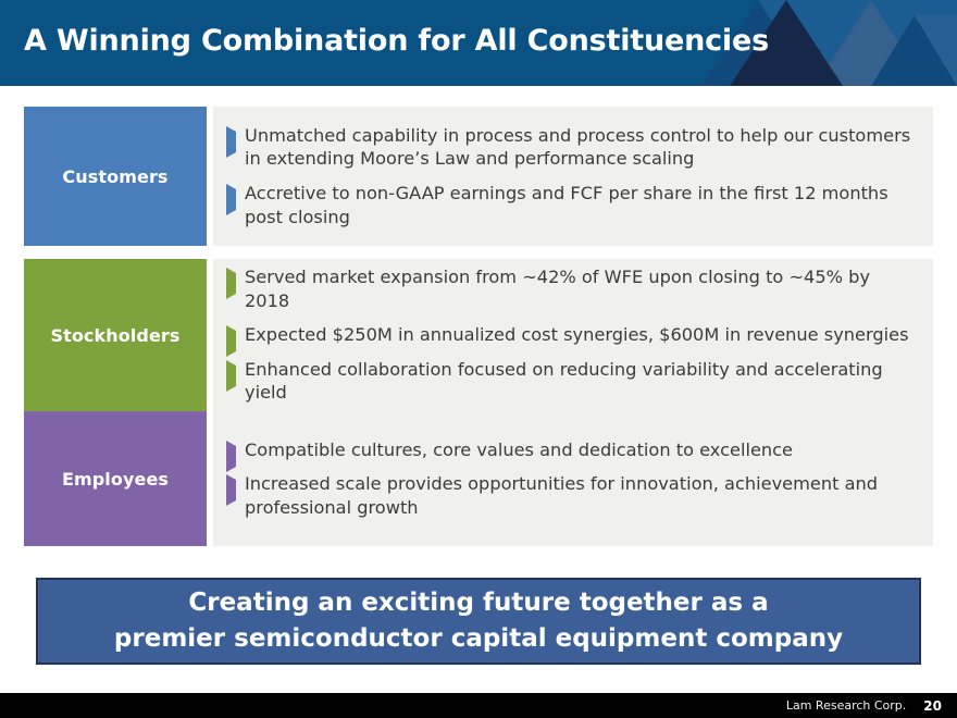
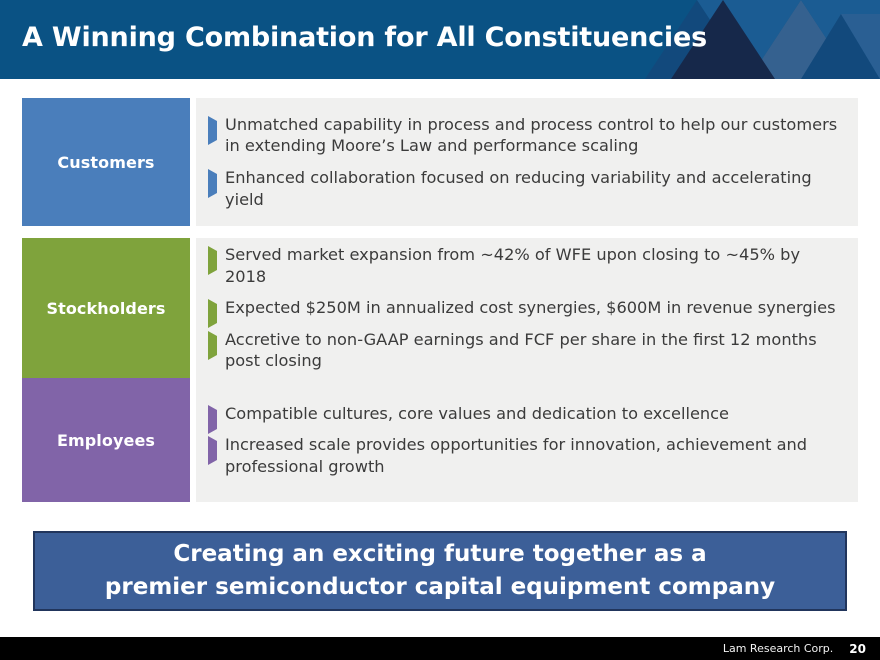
  A Winning Combination for All Constituencies
  Customers
  Unmatched capability in process and process control to help our customers in extending Moore’s Law and performance scaling
- Accretive to non-GAAP earnings and FCF per share in the first 12 months post closing
+ Enhanced collaboration focused on reducing variability and accelerating yield
  Stockholders
  Served market expansion from ~42% of WFE upon closing to ~45% by 2018
  Expected $250M in annualized cost synergies, $600M in revenue synergies
- Enhanced collaboration focused on reducing variability and accelerating yield
+ Accretive to non-GAAP earnings and FCF per share in the first 12 months post closing
  Employees
  Compatible cultures, core values and dedication to excellence
  Increased scale provides opportunities for innovation, achievement and professional growth
  Creating an exciting future together as a
  premier semiconductor capital equipment company
  Lam Research Corp.
  20
